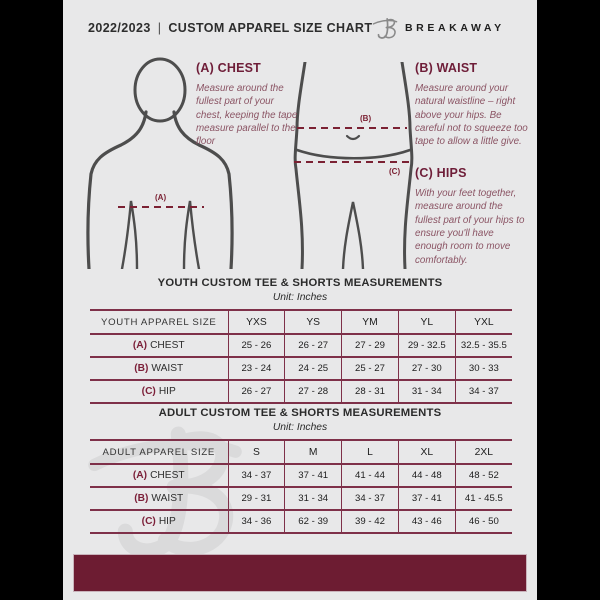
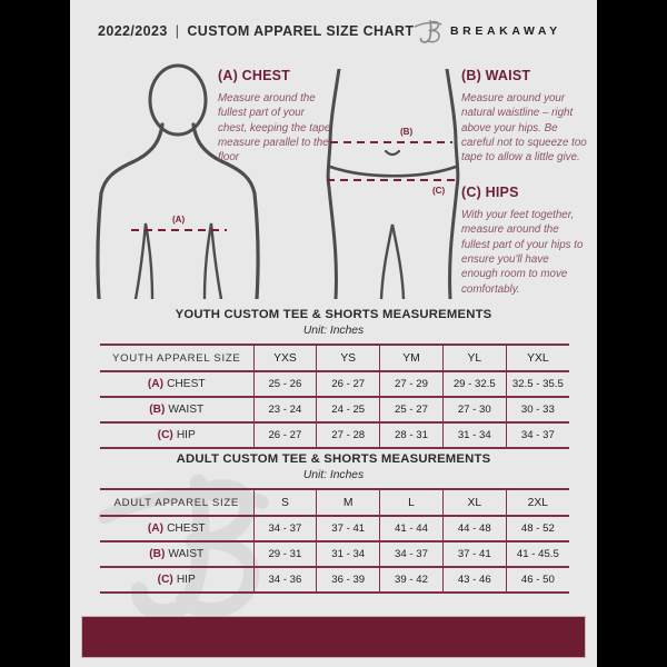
  2022/2023 | CUSTOM APPAREL SIZE CHART
  BREAKAWAY
  (A)
  (B)
  (C)
  (A) CHEST
  Measure around the fullest part of your chest, keeping the tape measure parallel to the floor
  (B) WAIST
  Measure around your natural waistline – right above your hips. Be careful not to squeeze too tape to allow a little give.
  (C) HIPS
  With your feet together, measure around the fullest part of your hips to ensure you'll have enough room to move comfortably.
  YOUTH CUSTOM TEE & SHORTS MEASUREMENTS
  Unit: Inches
  YOUTH APPAREL SIZE	YXS	YS	YM	YL	YXL
  (A) CHEST	25 - 26	26 - 27	27 - 29	29 - 32.5	32.5 - 35.5
  (B) WAIST	23 - 24	24 - 25	25 - 27	27 - 30	30 - 33
  (C) HIP	26 - 27	27 - 28	28 - 31	31 - 34	34 - 37
  ADULT CUSTOM TEE & SHORTS MEASUREMENTS
  Unit: Inches
  ADULT APPAREL SIZE	S	M	L	XL	2XL
  (A) CHEST	34 - 37	37 - 41	41 - 44	44 - 48	48 - 52
  (B) WAIST	29 - 31	31 - 34	34 - 37	37 - 41	41 - 45.5
- (C) HIP	34 - 36	62 - 39	39 - 42	43 - 46	46 - 50
+ (C) HIP	34 - 36	36 - 39	39 - 42	43 - 46	46 - 50
